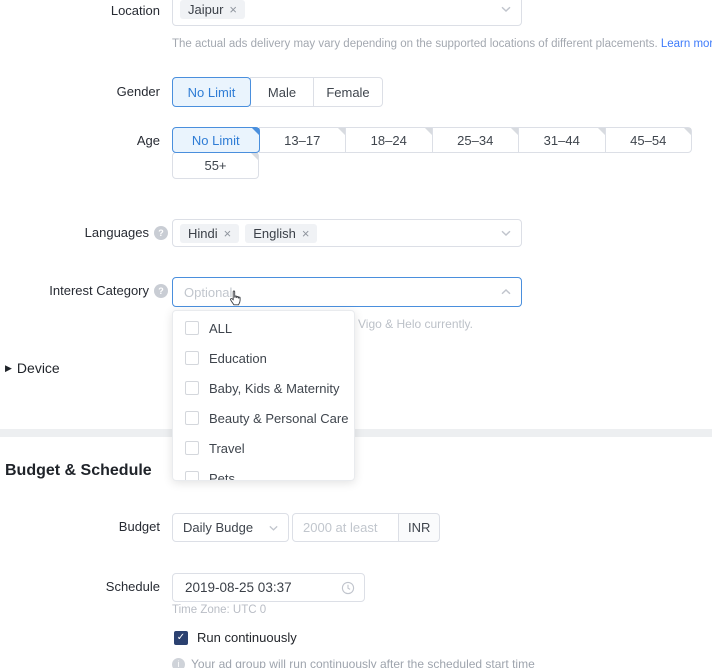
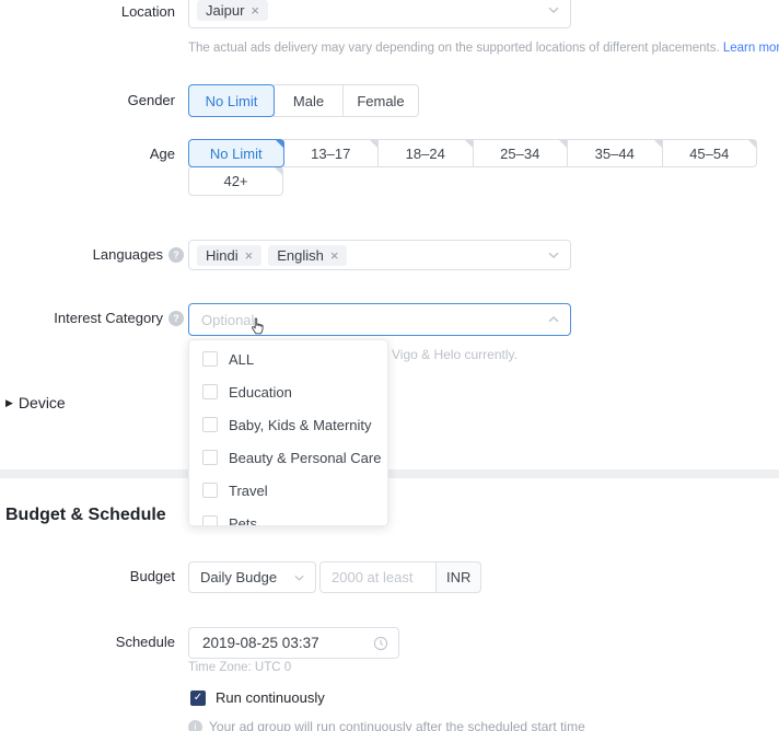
  Location
  Jaipur
  ×
  The actual ads delivery may vary depending on the supported locations of different placements. Learn mor
  Gender
  No Limit
  Male
  Female
  Age
  No Limit
  13–17
  18–24
  25–34
- 31–44
+ 35–44
  45–54
- 55+
+ 42+
  Languages
  ?
  Hindi
  ×
  English
  ×
  Interest Category
  ?
  Optional
  Vigo & Helo currently.
  ALL
  Education
  Baby, Kids & Maternity
  Beauty & Personal Care
  Travel
  Pets
  ▶
  Device
  Budget & Schedule
  Budget
  Daily Budge
  2000 at least
  INR
  Schedule
  2019-08-25 03:37
  Time Zone: UTC 0
  ✓
  Run continuously
  i
  Your ad group will run continuously after the scheduled start time
